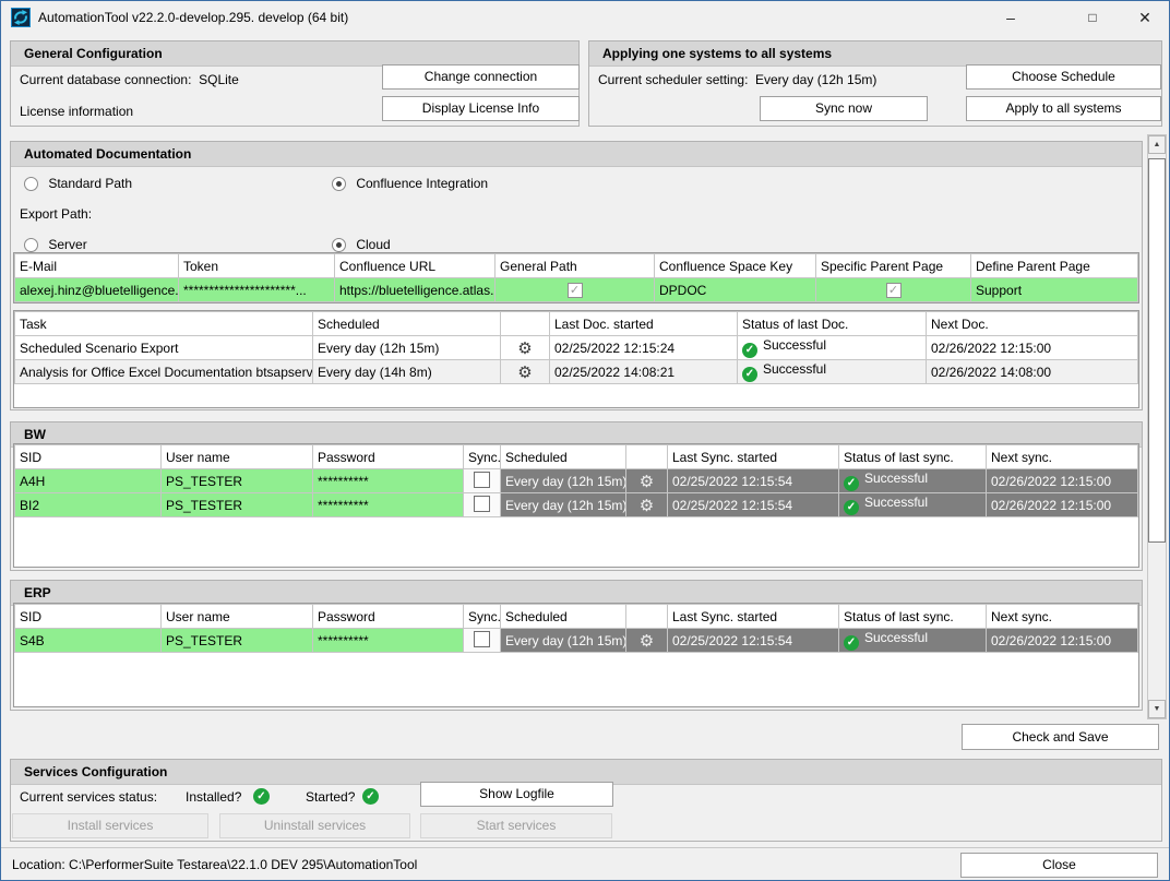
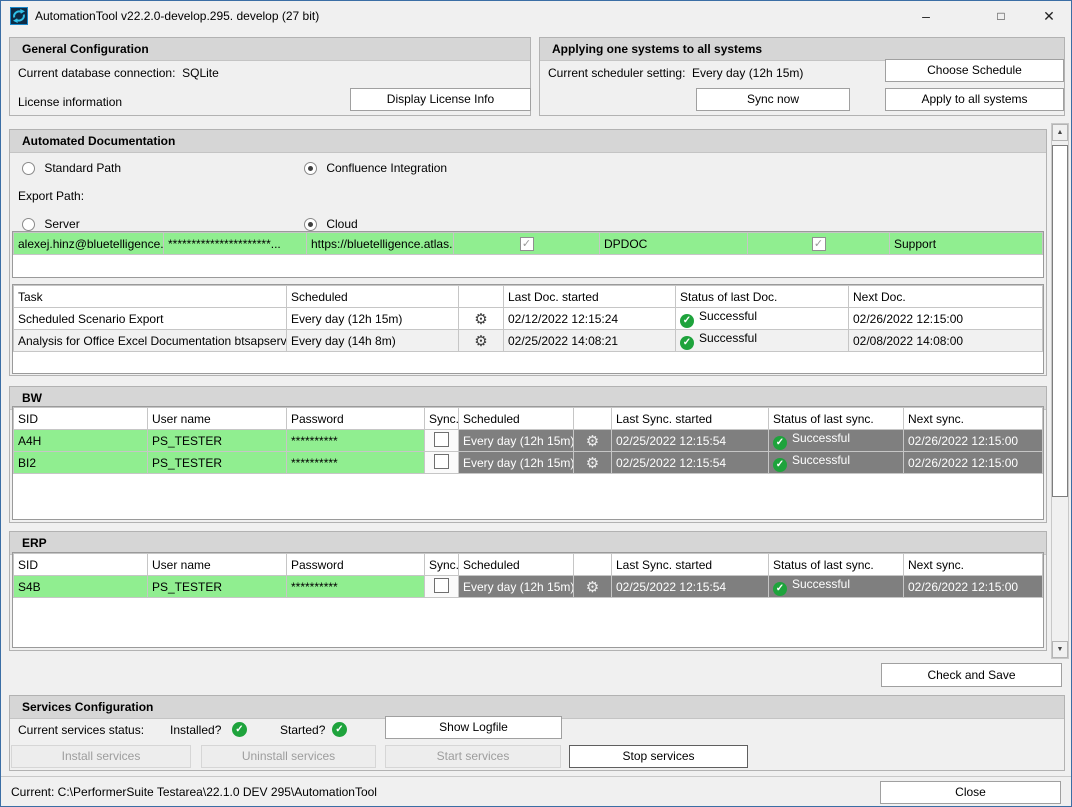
- AutomationTool v22.2.0-develop.295. develop (64 bit)
+ AutomationTool v22.2.0-develop.295. develop (27 bit)
  –
  □
  ✕
  General Configuration
  Current database connection: SQLite
- Change connection
  License information
  Display License Info
  Applying one systems to all systems
  Current scheduler setting:
  Every day (12h 15m)
  Choose Schedule
  Sync now
  Apply to all systems
  Automated Documentation
  Standard Path
  Confluence Integration
  Export Path:
  Server
  Cloud
- E-Mail	Token	Confluence URL	General Path	Confluence Space Key	Specific Parent Page	Define Parent Page
  alexej.hinz@bluetelligence.	**********************...	https://bluetelligence.atlas.	✓	DPDOC	✓	Support
  Task	Scheduled		Last Doc. started	Status of last Doc.	Next Doc.
- Scheduled Scenario Export	Every day (12h 15m)	⚙	02/25/2022 12:15:24	✓ Successful	02/26/2022 12:15:00
+ Scheduled Scenario Export	Every day (12h 15m)	⚙	02/12/2022 12:15:24	✓ Successful	02/26/2022 12:15:00
- Analysis for Office Excel Documentation btsapserv	Every day (14h 8m)	⚙	02/25/2022 14:08:21	✓ Successful	02/26/2022 14:08:00
+ Analysis for Office Excel Documentation btsapserv	Every day (14h 8m)	⚙	02/25/2022 14:08:21	✓ Successful	02/08/2022 14:08:00
  BW
  SID	User name	Password	Sync.	Scheduled		Last Sync. started	Status of last sync.	Next sync.
  A4H	PS_TESTER	**********		Every day (12h 15m)	⚙	02/25/2022 12:15:54	✓ Successful	02/26/2022 12:15:00
  BI2	PS_TESTER	**********		Every day (12h 15m)	⚙	02/25/2022 12:15:54	✓ Successful	02/26/2022 12:15:00
  ERP
  SID	User name	Password	Sync.	Scheduled		Last Sync. started	Status of last sync.	Next sync.
  S4B	PS_TESTER	**********		Every day (12h 15m)	⚙	02/25/2022 12:15:54	✓ Successful	02/26/2022 12:15:00
  Check and Save
  Services Configuration
  Current services status:
  Installed?
  ✓
  Started?
  ✓
  Show Logfile
  Install services
  Uninstall services
  Start services
+ Stop services
- Location: C:\PerformerSuite Testarea\22.1.0 DEV 295\AutomationTool
+ Current: C:\PerformerSuite Testarea\22.1.0 DEV 295\AutomationTool
  Close
